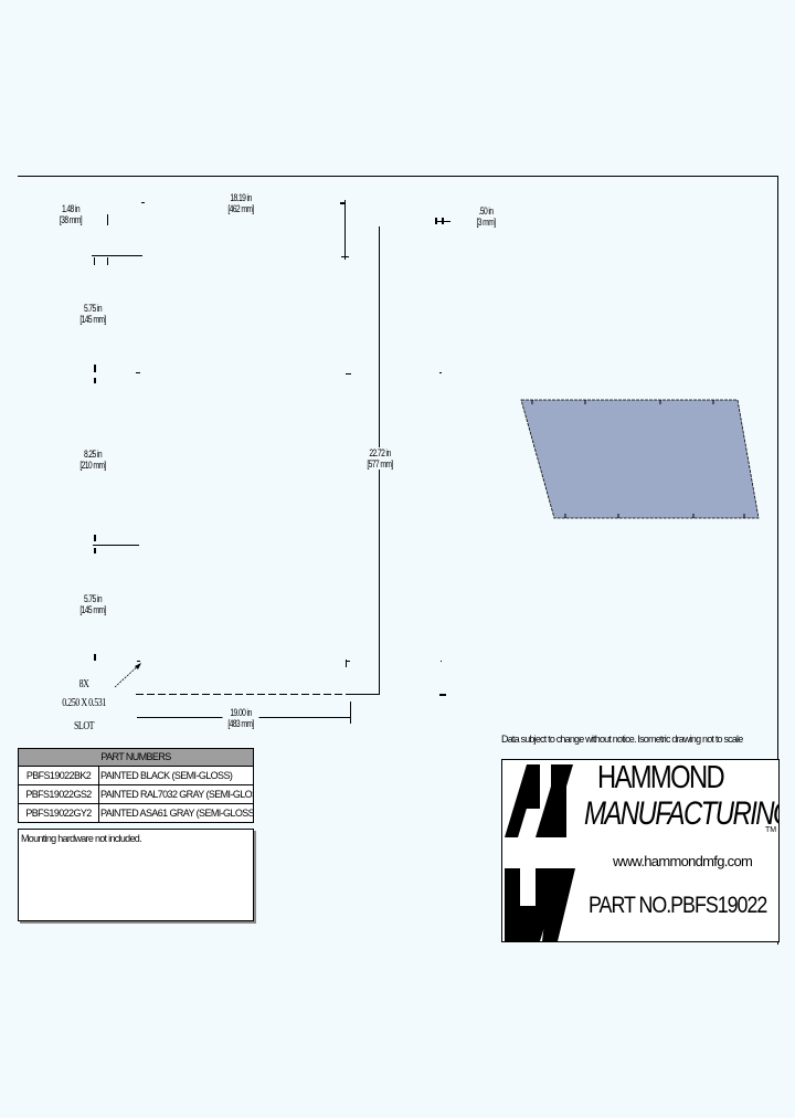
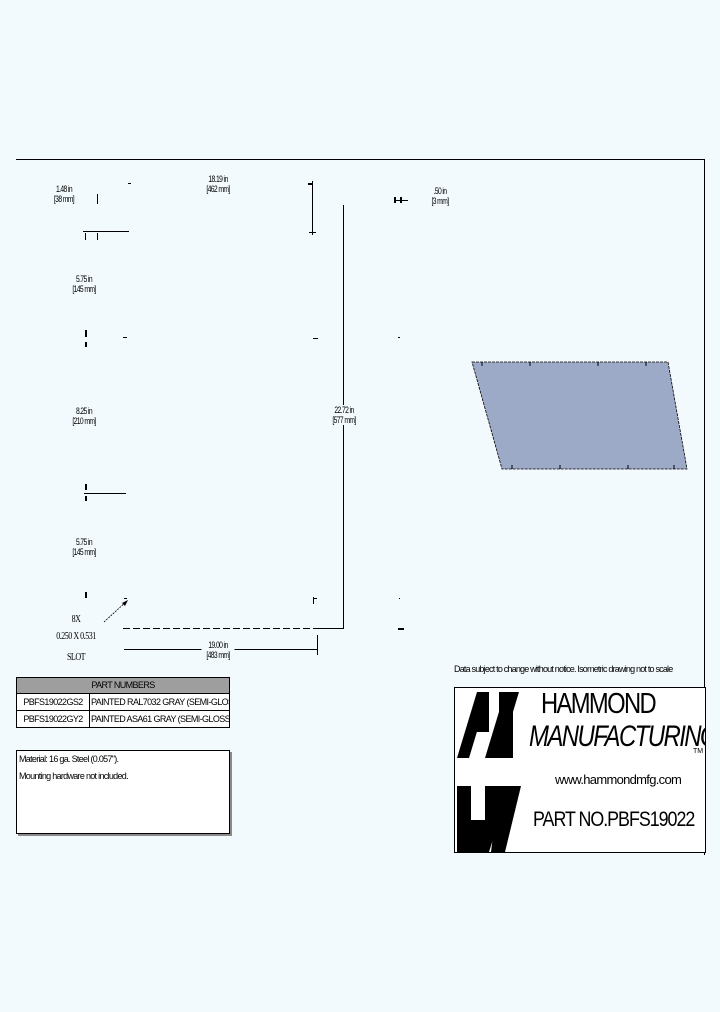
  1.48 in
  [38 mm]
  18.19 in
  [462 mm]
  .50 in
  [3 mm]
  5.75 in
  [145 mm]
  8.25 in
  [210 mm]
  22.72 in
  [577 mm]
  5.75 in
  [145 mm]
  8X
  0.250 X 0.531
  SLOT
  19.00 in
  [483 mm]
  PART NUMBERS
- PBFS19022BK2
- PAINTED BLACK (SEMI-GLOSS)
  PBFS19022GS2
  PAINTED RAL7032 GRAY (SEMI-GLO
  PBFS19022GY2
  PAINTED ASA61 GRAY (SEMI-GLOSS
+ Material: 16 ga. Steel (0.057").
  Mounting hardware not included.
  Data subject to change without notice. Isometric drawing not to scale
  HAMMOND
  MANUFACTURIN
  www.hammondmfg.com
  PART NO.PBFS19022
